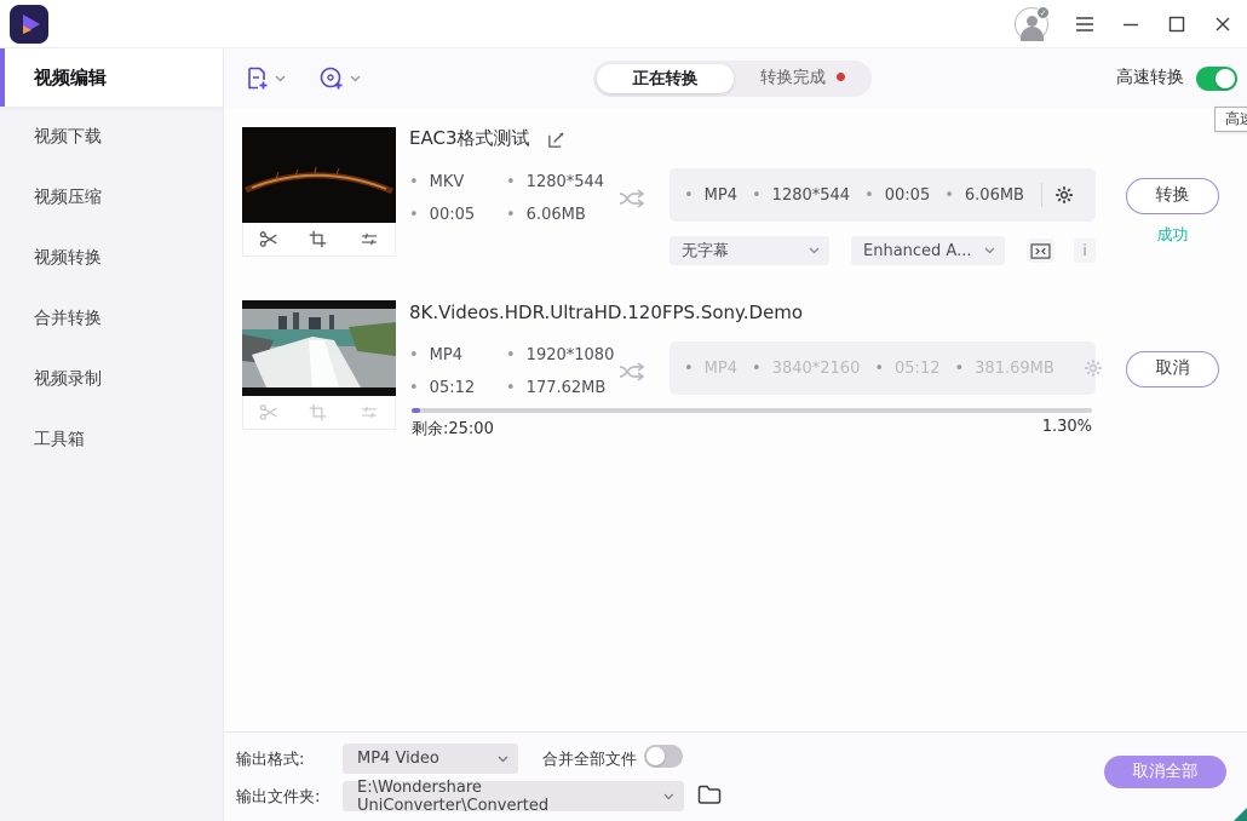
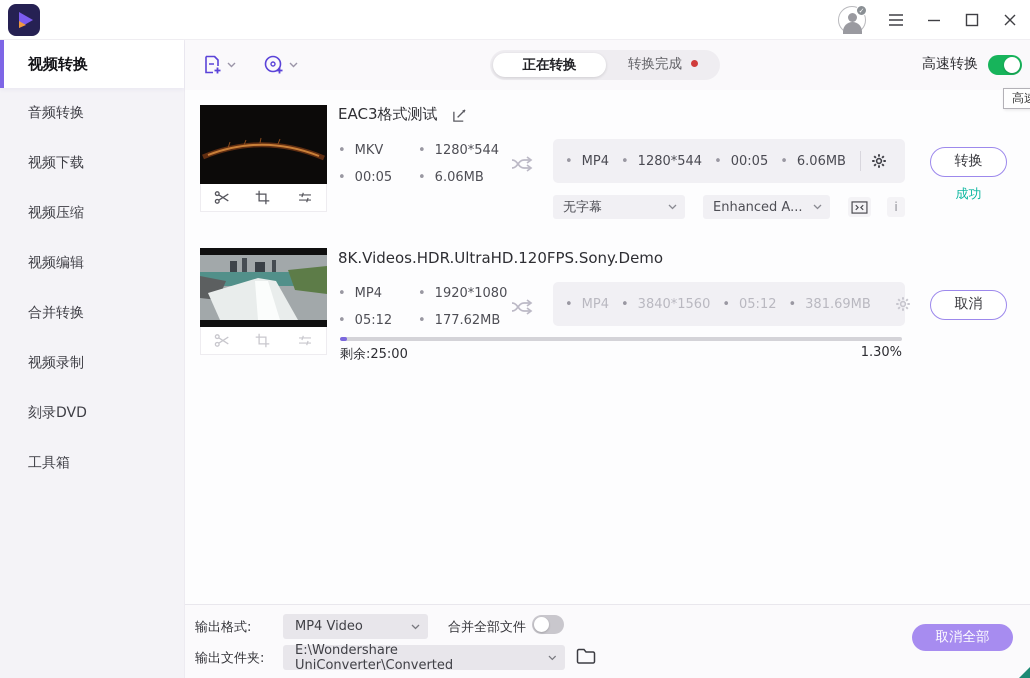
  ✓
- 视频编辑
+ 视频转换
+ 音频转换
  视频下载
  视频压缩
- 视频转换
+ 视频编辑
  合并转换
  视频录制
+ 刻录DVD
  工具箱
  正在转换
  转换完成
  高速转换
  EAC3格式测试
  MKV
  1280*544
  00:05
  6.06MB
  MP4
  1280*544
  00:05
  6.06MB
  无字幕
  Enhanced A...
  i
  转换
  成功
  8K.Videos.HDR.UltraHD.120FPS.Sony.Demo
  MP4
  1920*1080
  05:12
  177.62MB
  MP4
- 3840*2160
+ 3840*1560
  05:12
  381.69MB
  取消
  剩余:25:00
  1.30%
  输出格式:
  MP4 Video
  合并全部文件
  输出文件夹:
  E:\Wondershare UniConverter\Converted
  取消全部
